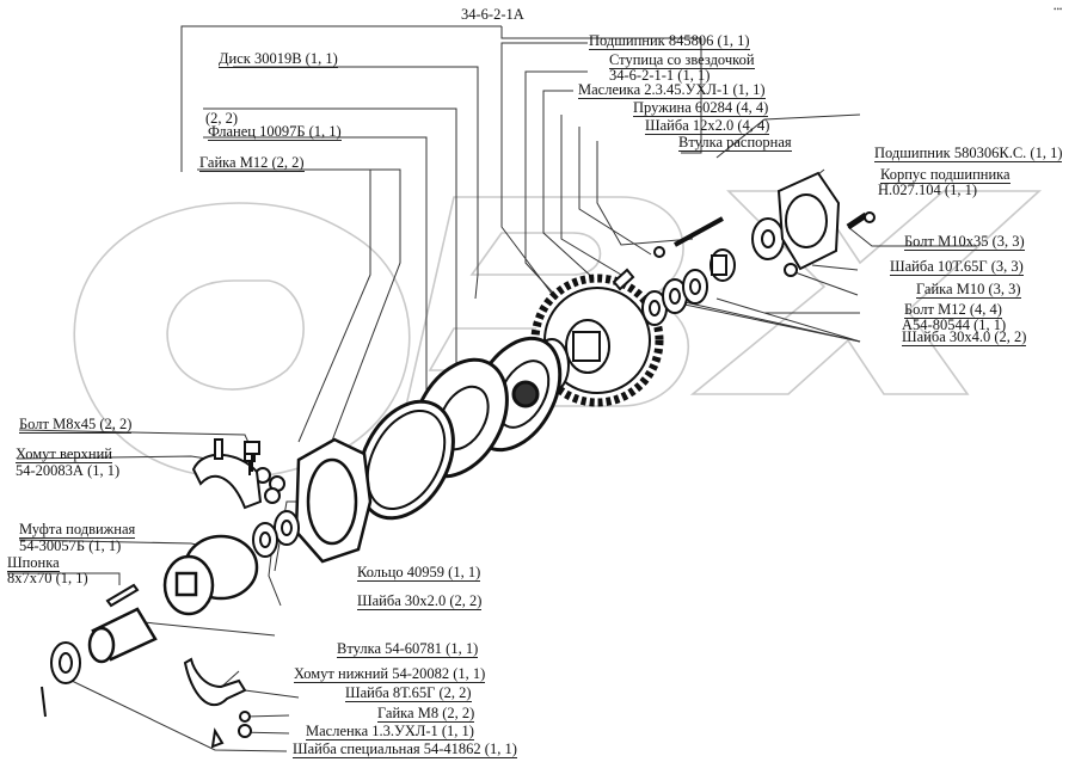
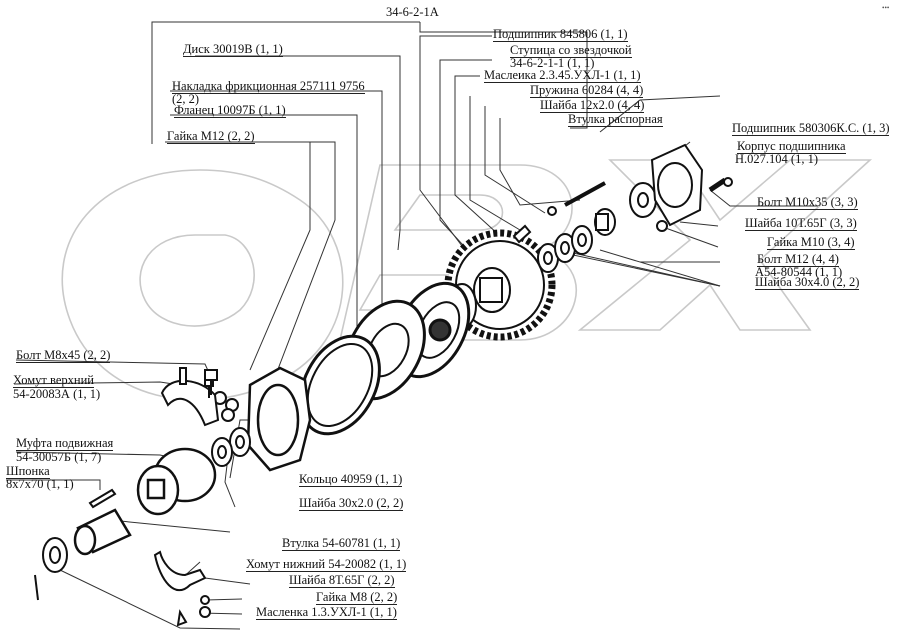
  34-6-2-1A
  •••
  Диск 30019В (1, 1)
+ Накладка фрикционная 257111 9756
  (2, 2)
  Фланец 10097Б (1, 1)
  Гайка М12 (2, 2)
  Подшипник 845806 (1, 1)
  Ступица со звездочкой
  34-6-2-1-1 (1, 1)
  Маслеика 2.3.45.УХЛ-1 (1, 1)
  Пружина 60284 (4, 4)
  Шайба 12х2.0 (4, 4)
  Втулка распорная
- Подшипник 580306К.С. (1, 1)
+ Подшипник 580306К.С. (1, 3)
  Корпус подшипника
  Н.027.104 (1, 1)
  Болт М10х35 (3, 3)
  Шайба 10Т.65Г (3, 3)
- Гайка М10 (3, 3)
+ Гайка М10 (3, 4)
  Болт М12 (4, 4)
  А54-80544 (1, 1)
  Шайба 30х4.0 (2, 2)
  Болт М8х45 (2, 2)
  Хомут верхний
  54-20083А (1, 1)
  Муфта подвижная
- 54-30057Б (1, 1)
+ 54-30057Б (1, 7)
  Шпонка
  8х7х70 (1, 1)
  Кольцо 40959 (1, 1)
  Шайба 30х2.0 (2, 2)
  Втулка 54-60781 (1, 1)
  Хомут нижний 54-20082 (1, 1)
  Шайба 8Т.65Г (2, 2)
  Гайка М8 (2, 2)
  Масленка 1.3.УХЛ-1 (1, 1)
- Шайба специальная 54-41862 (1, 1)
